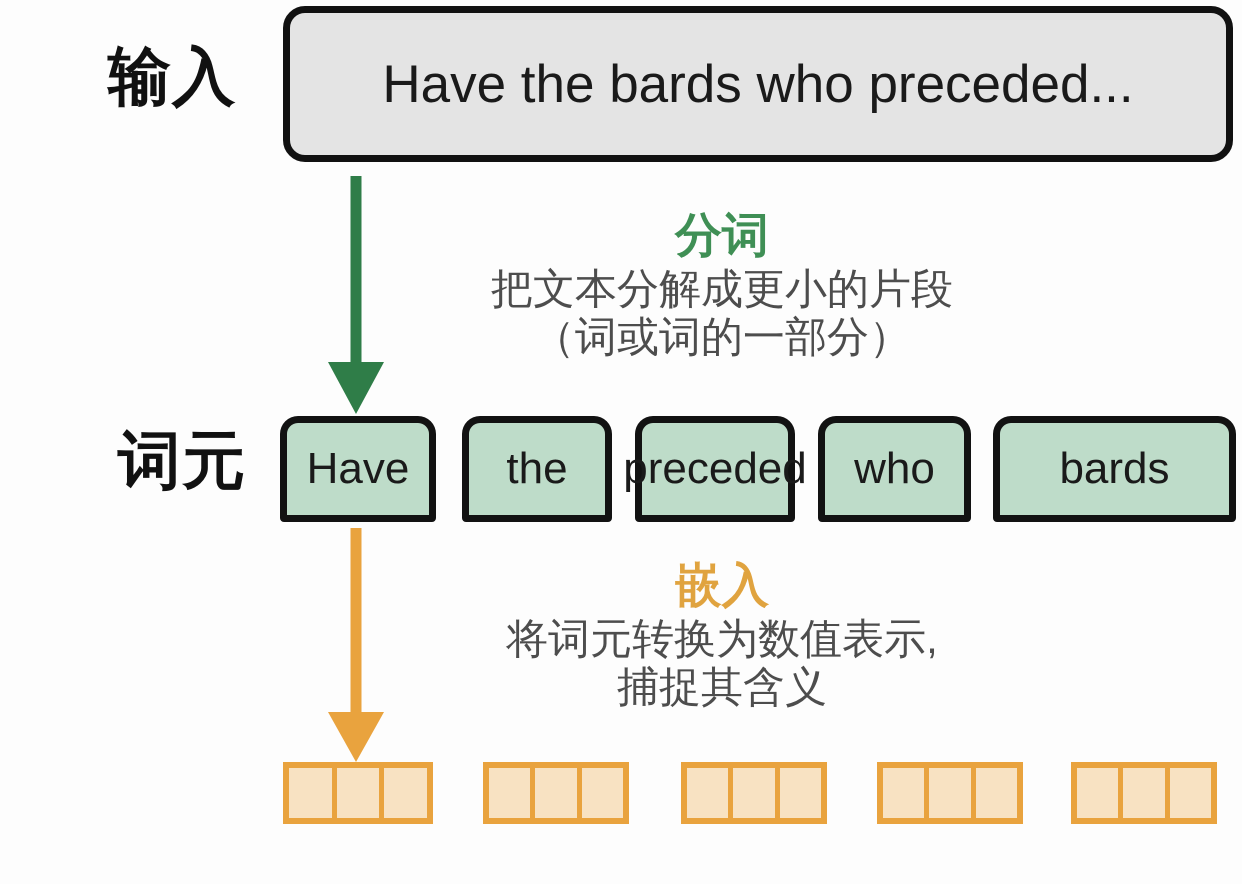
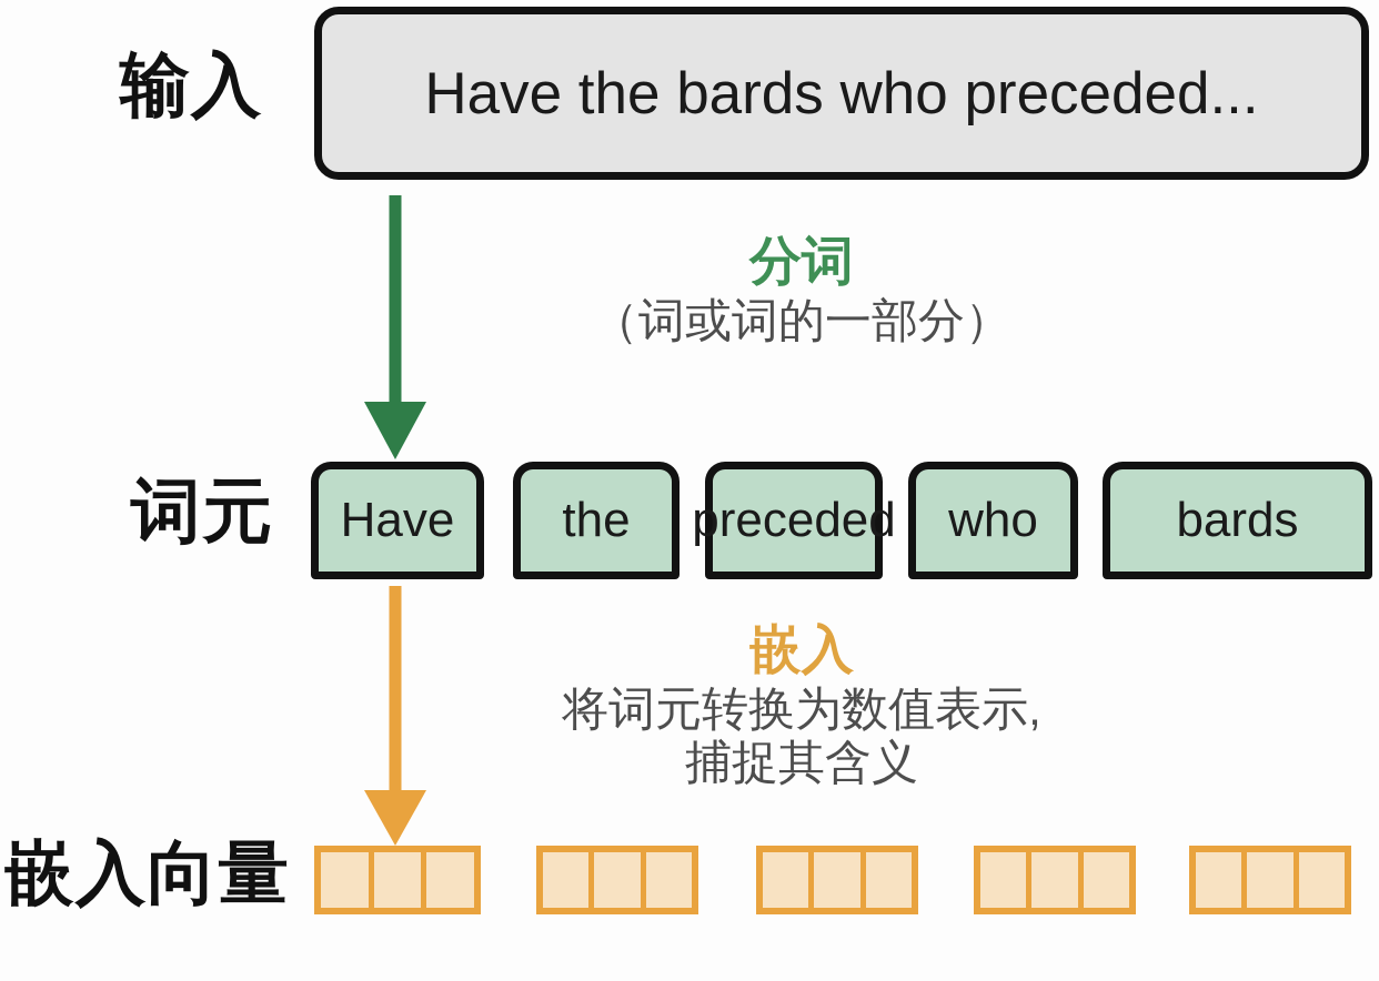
  输入
  Have the bards who preceded...
  分词
- 把文本分解成更小的片段
  （词或词的一部分）
  词元
  Have
  the
  preceded
  who
  bards
  嵌入
  将词元转换为数值表示,
  捕捉其含义
+ 嵌入向量
